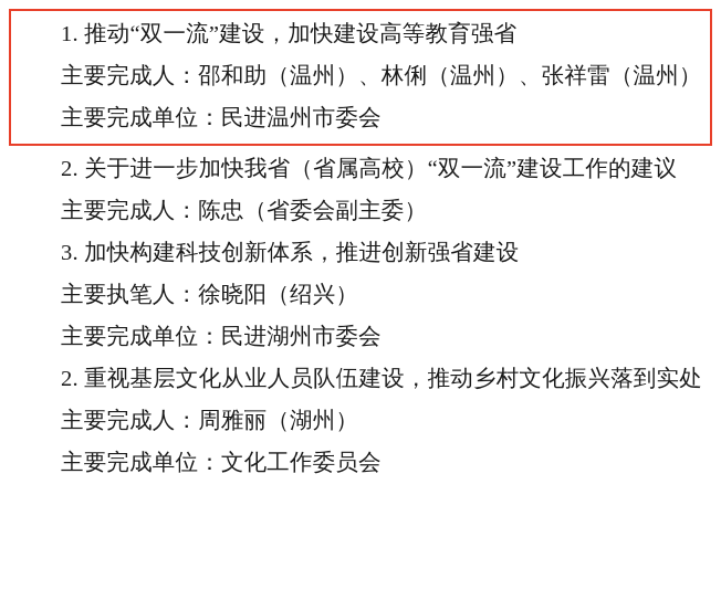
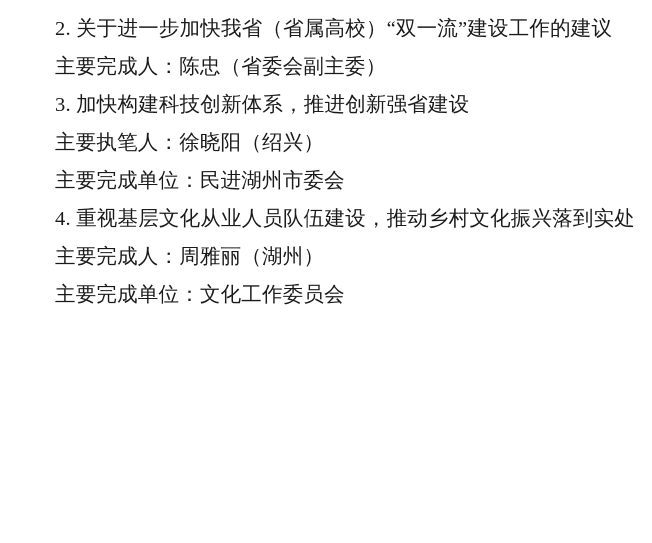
- 1. 推动“双一流”建设，加快建设高等教育强省
- 主要完成人：邵和助（温州）、林俐（温州）、张祥雷（温州）
- 主要完成单位：民进温州市委会
  2. 关于进一步加快我省（省属高校）“双一流”建设工作的建议
  主要完成人：陈忠（省委会副主委）
  3. 加快构建科技创新体系，推进创新强省建设
  主要执笔人：徐晓阳（绍兴）
  主要完成单位：民进湖州市委会
- 2. 重视基层文化从业人员队伍建设，推动乡村文化振兴落到实处
+ 4. 重视基层文化从业人员队伍建设，推动乡村文化振兴落到实处
  主要完成人：周雅丽（湖州）
  主要完成单位：文化工作委员会
